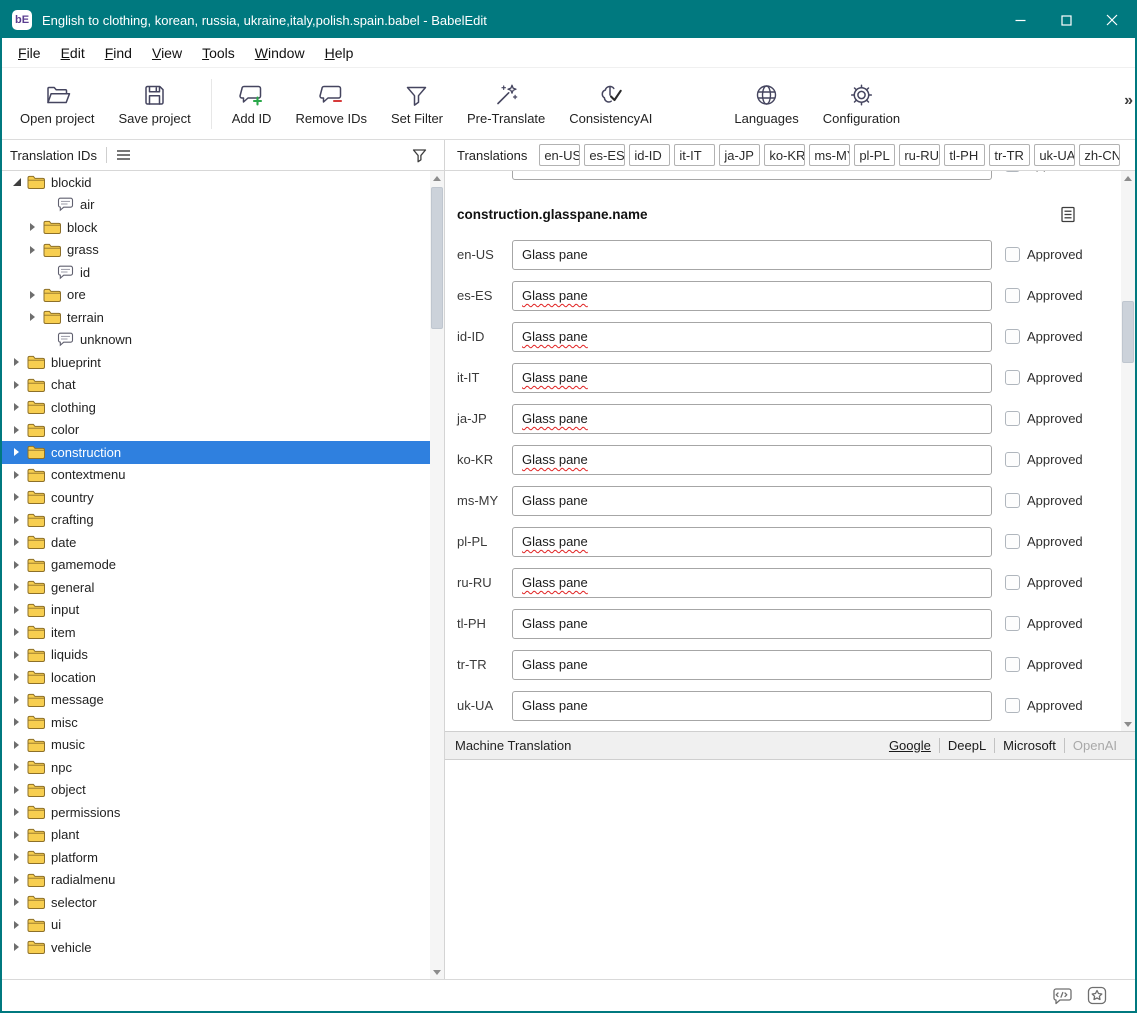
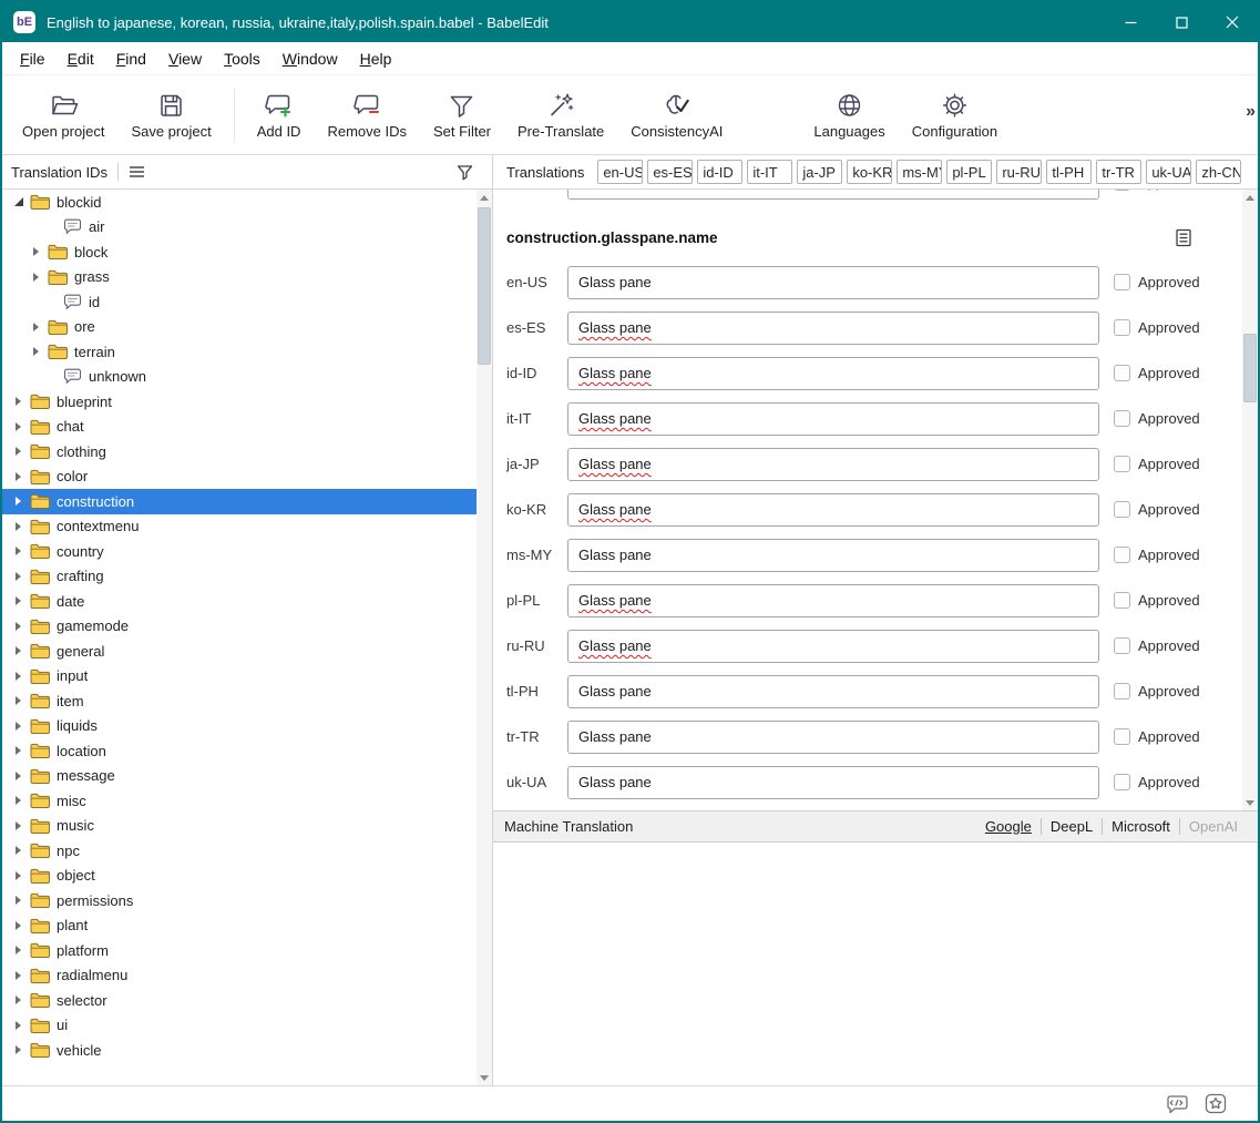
  bE
- English to clothing, korean, russia, ukraine,italy,polish.spain.babel - BabelEdit
+ English to japanese, korean, russia, ukraine,italy,polish.spain.babel - BabelEdit
  File
  Edit
  Find
  View
  Tools
  Window
  Help
  Open project
  Save project
  Add ID
  Remove IDs
  Set Filter
  Pre-Translate
  ConsistencyAI
  Languages
  Configuration
  »
  Translation IDs
  blockid
  air
  block
  grass
  id
  ore
  terrain
  unknown
  blueprint
  chat
  clothing
  color
  construction
  contextmenu
  country
  crafting
  date
  gamemode
  general
  input
  item
  liquids
  location
  message
  misc
  music
  npc
  object
  permissions
  plant
  platform
  radialmenu
  selector
  ui
  vehicle
  Translations
  en-US
  es-ES
  id-ID
  it-IT
  ja-JP
  ko-KR
  ms-M
  pl-PL
  ru-RU
  tl-PH
  tr-TR
  uk-UA
  zh-CN
  construction.glasspane.name
  en-US
  Glass pane
  Approved
  es-ES
  Glass pane
  Approved
  id-ID
  Glass pane
  Approved
  it-IT
  Glass pane
  Approved
  ja-JP
  Glass pane
  Approved
  ko-KR
  Glass pane
  Approved
  ms-MY
  Glass pane
  Approved
  pl-PL
  Glass pane
  Approved
  ru-RU
  Glass pane
  Approved
  tl-PH
  Glass pane
  Approved
  tr-TR
  Glass pane
  Approved
  uk-UA
  Glass pane
  Approved
  Machine Translation
  Google
  DeepL
  Microsoft
  OpenAI
